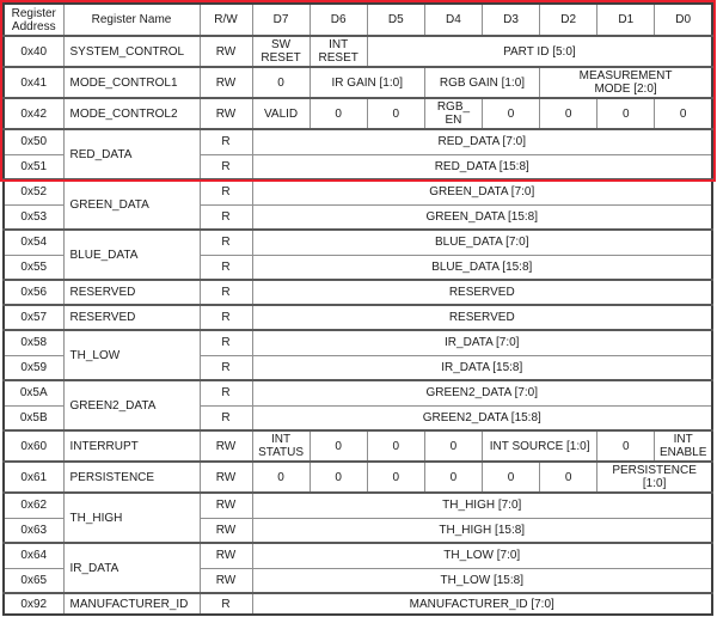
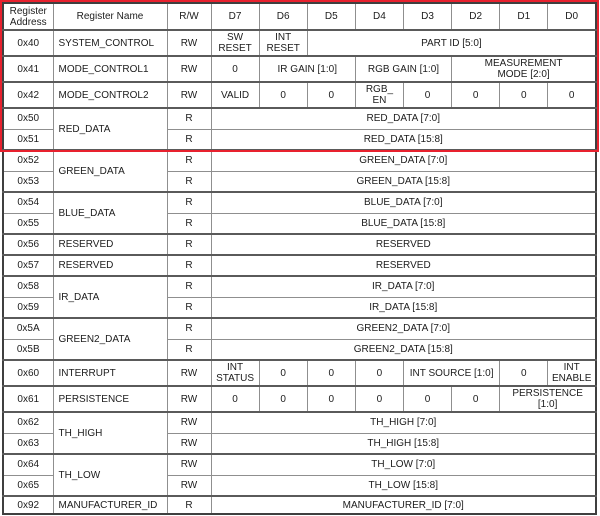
  Register Address	Register Name	R/W	D7	D6	D5	D4	D3	D2	D1	D0
  0x40	SYSTEM_CONTROL	RW	SW RESET	INT RESET	PART ID [5:0]
  0x41	MODE_CONTROL1	RW	0	IR GAIN [1:0]	RGB GAIN [1:0]	MEASUREMENT MODE [2:0]
  0x42	MODE_CONTROL2	RW	VALID	0	0	RGB_ EN	0	0	0	0
  0x50	RED_DATA	R	RED_DATA [7:0]
  0x51	R	RED_DATA [15:8]
  0x52	GREEN_DATA	R	GREEN_DATA [7:0]
  0x53	R	GREEN_DATA [15:8]
  0x54	BLUE_DATA	R	BLUE_DATA [7:0]
  0x55	R	BLUE_DATA [15:8]
  0x56	RESERVED	R	RESERVED
  0x57	RESERVED	R	RESERVED
- 0x58	TH_LOW	R	IR_DATA [7:0]
+ 0x58	IR_DATA	R	IR_DATA [7:0]
  0x59	R	IR_DATA [15:8]
  0x5A	GREEN2_DATA	R	GREEN2_DATA [7:0]
  0x5B	R	GREEN2_DATA [15:8]
  0x60	INTERRUPT	RW	INT STATUS	0	0	0	INT SOURCE [1:0]	0	INT ENABLE
  0x61	PERSISTENCE	RW	0	0	0	0	0	0	PERSISTENCE [1:0]
  0x62	TH_HIGH	RW	TH_HIGH [7:0]
  0x63	RW	TH_HIGH [15:8]
- 0x64	IR_DATA	RW	TH_LOW [7:0]
+ 0x64	TH_LOW	RW	TH_LOW [7:0]
  0x65	RW	TH_LOW [15:8]
  0x92	MANUFACTURER_ID	R	MANUFACTURER_ID [7:0]
